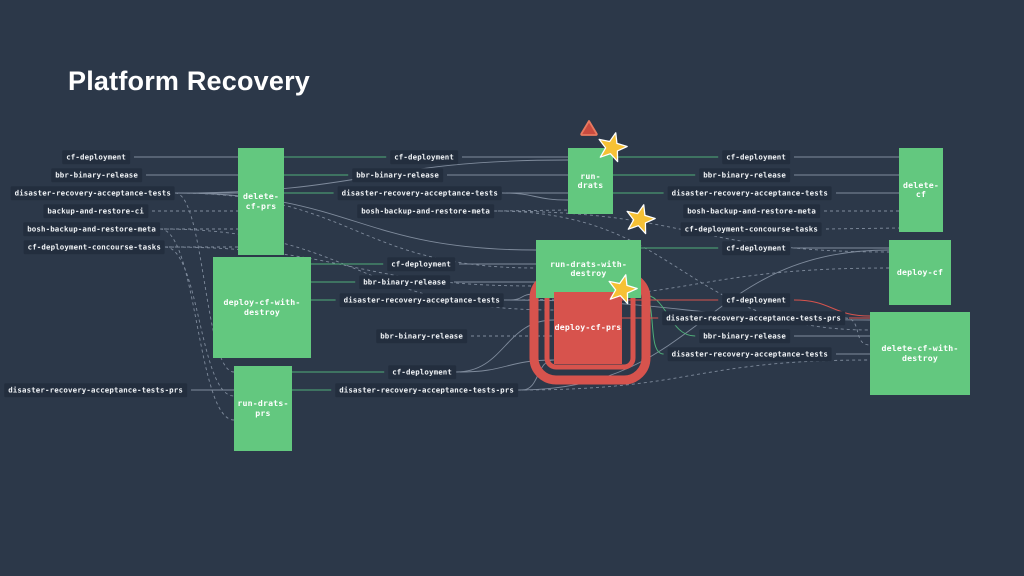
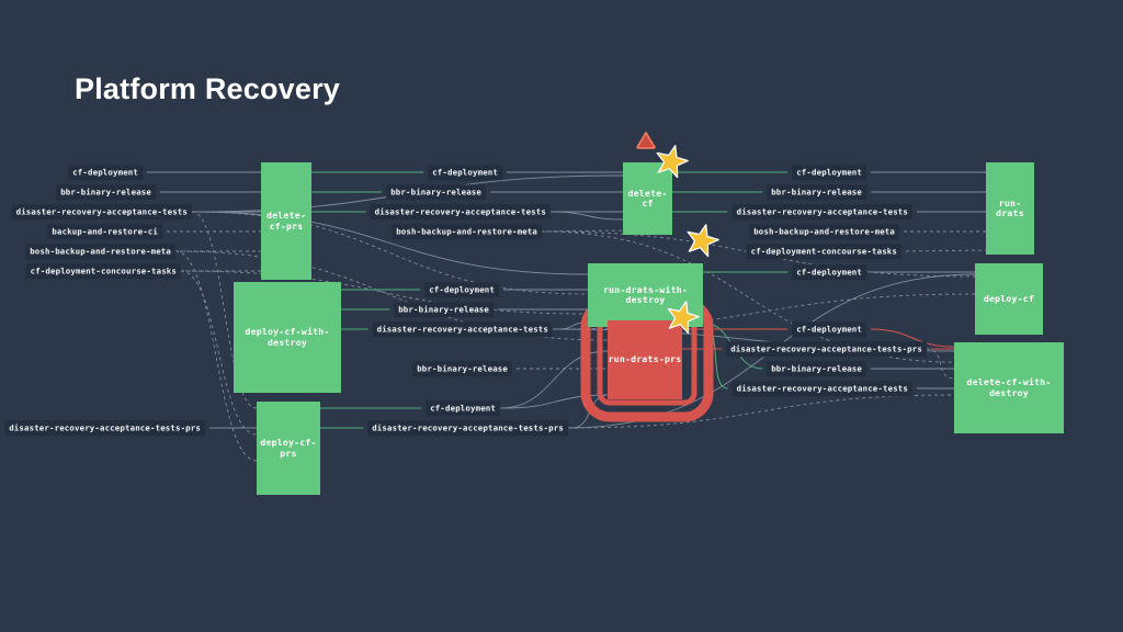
  Platform Recovery
  cf-deployment
  bbr-binary-release
  disaster-recovery-acceptance-tests
  backup-and-restore-ci
  bosh-backup-and-restore-meta
  cf-deployment-concourse-tasks
  disaster-recovery-acceptance-tests-prs
  cf-deployment
  bbr-binary-release
  disaster-recovery-acceptance-tests
  bosh-backup-and-restore-meta
  cf-deployment
  bbr-binary-release
  disaster-recovery-acceptance-tests
  bbr-binary-release
  cf-deployment
  disaster-recovery-acceptance-tests-prs
  cf-deployment
  bbr-binary-release
  disaster-recovery-acceptance-tests
  bosh-backup-and-restore-meta
  cf-deployment-concourse-tasks
  cf-deployment
  cf-deployment
  disaster-recovery-acceptance-tests-prs
  bbr-binary-release
  disaster-recovery-acceptance-tests
  delete-cf-prs
  deploy-cf-with-destroy
- run-drats-prs
+ deploy-cf-prs
- run-drats
+ delete-cf
  run-drats-with-destroy
- deploy-cf-prs
+ run-drats-prs
- delete-cf
+ run-drats
  deploy-cf
  delete-cf-with-destroy
